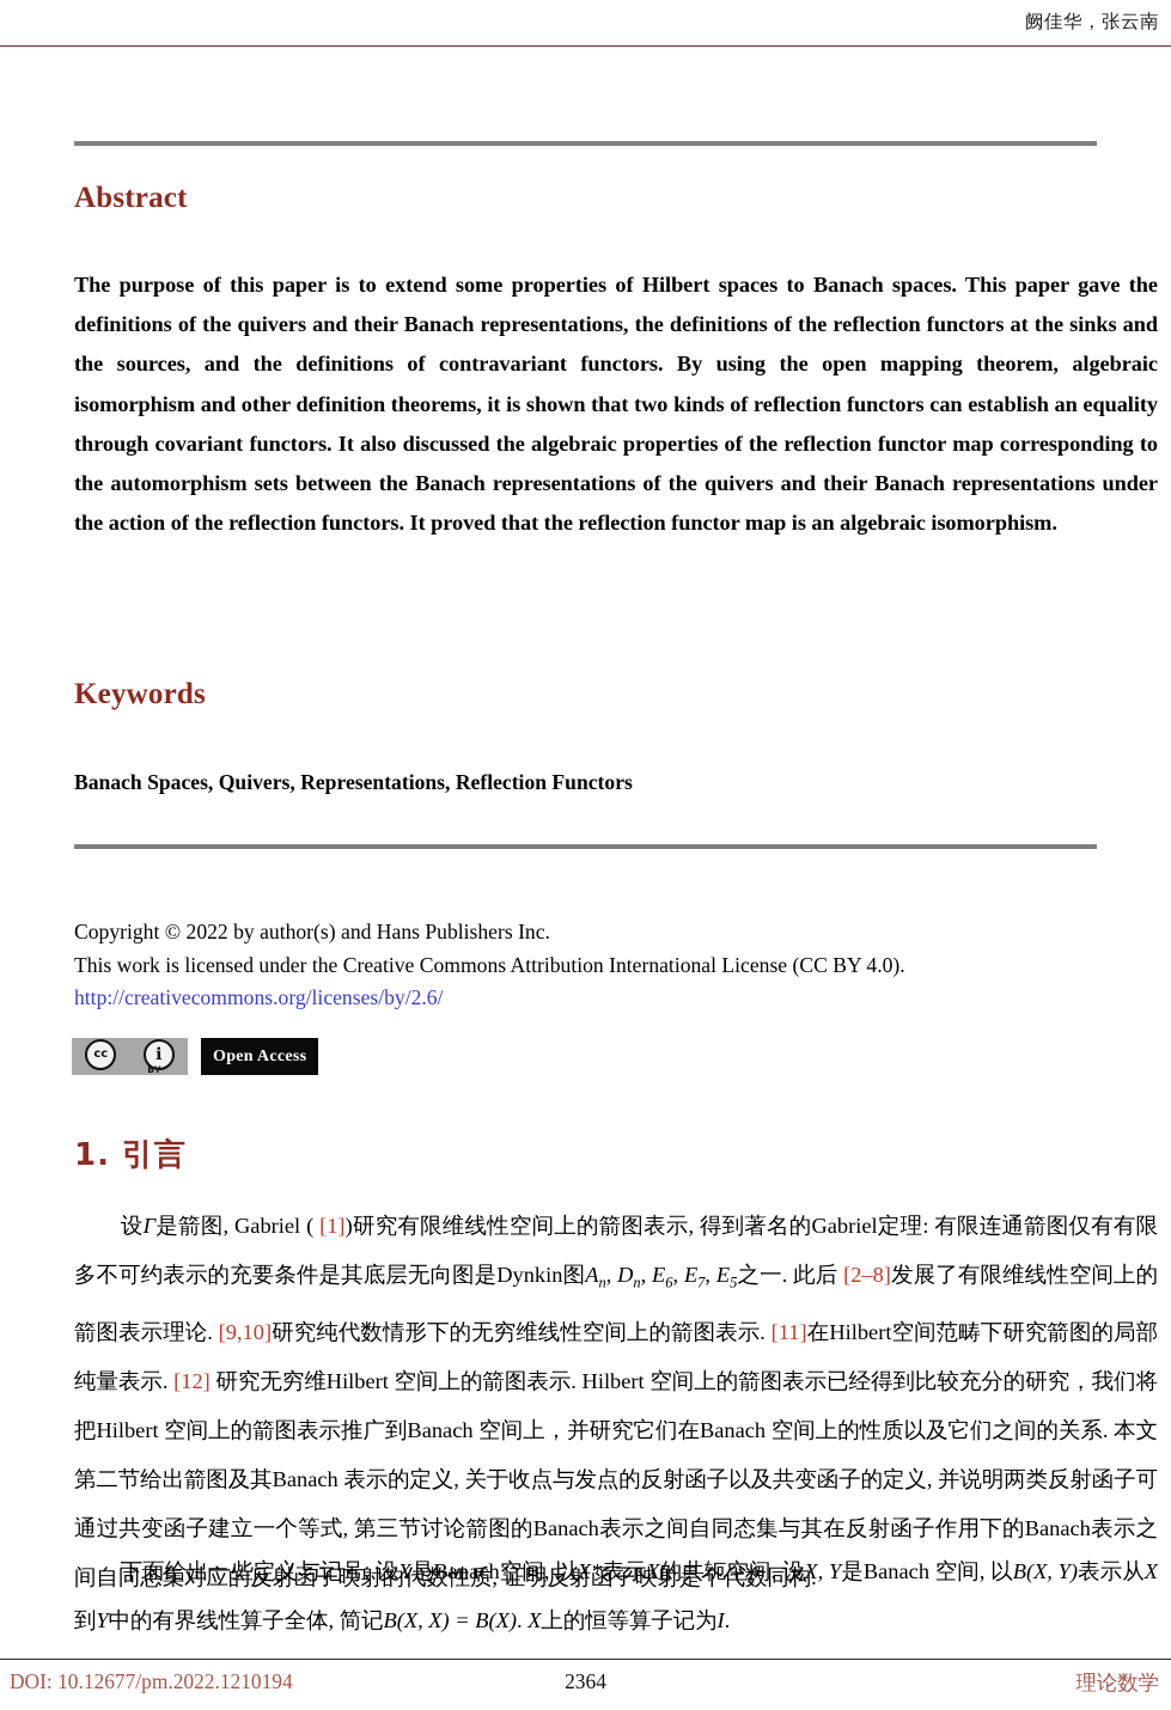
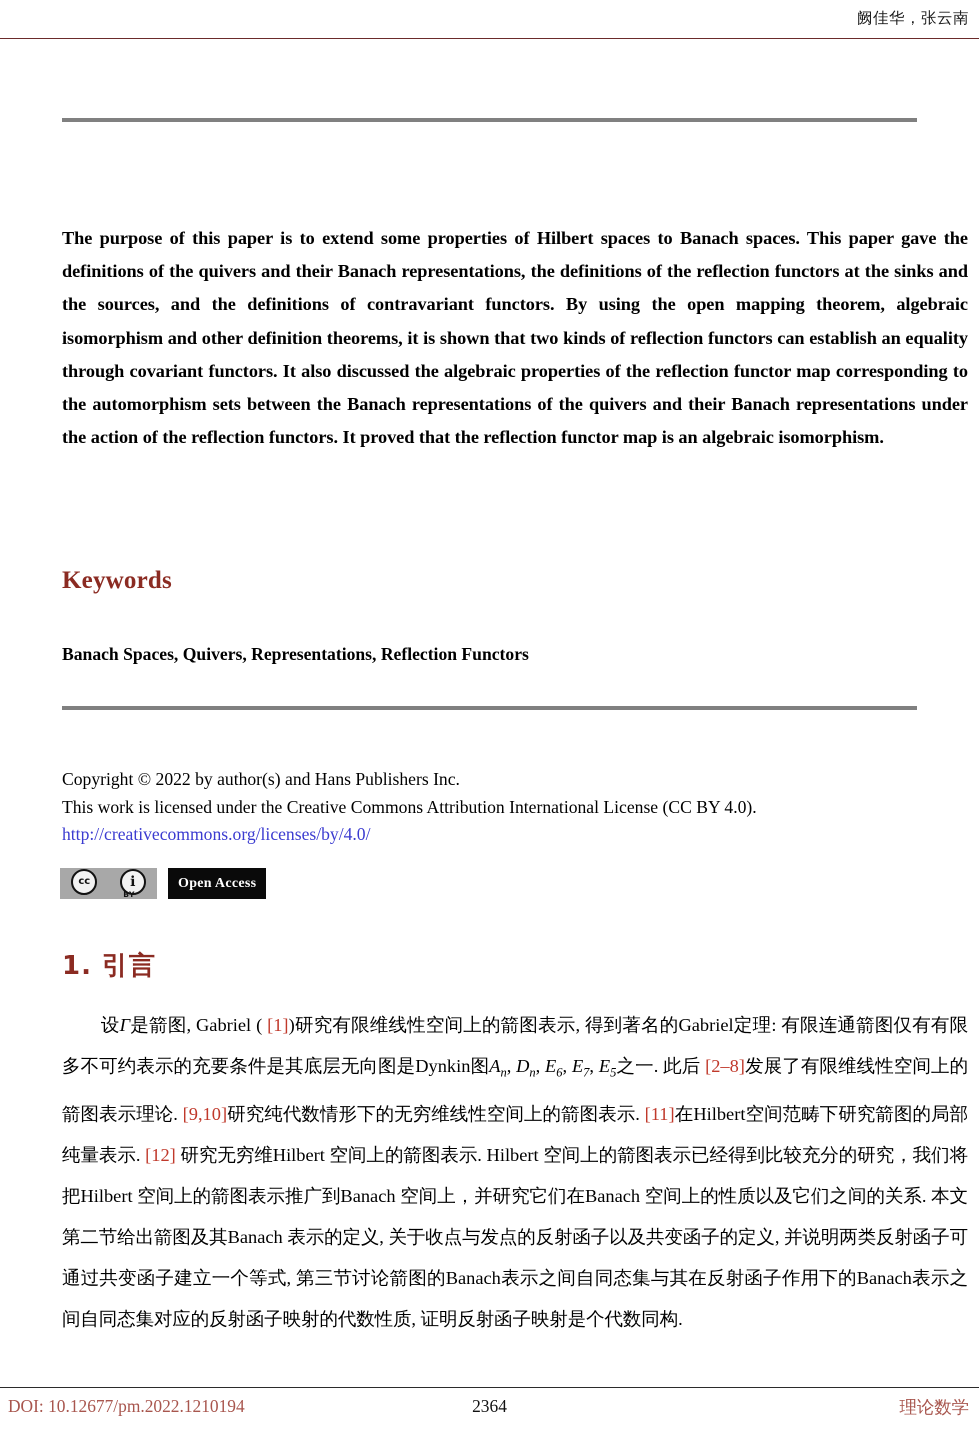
  阙佳华，张云南
- Abstract
  The purpose of this paper is to extend some properties of Hilbert spaces to Banach spaces. This paper gave the definitions of the quivers and their Banach representations, the definitions of the reflection functors at the sinks and the sources, and the definitions of contravariant functors. By using the open mapping theorem, algebraic isomorphism and other definition theorems, it is shown that two kinds of reflection functors can establish an equality through covariant functors. It also discussed the algebraic properties of the reflection functor map corresponding to the automorphism sets between the Banach representations of the quivers and their Banach representations under the action of the reflection functors. It proved that the reflection functor map is an algebraic isomorphism.
  Keywords
  Banach Spaces, Quivers, Representations, Reflection Functors
  Copyright © 2022 by author(s) and Hans Publishers Inc.
  This work is licensed under the Creative Commons Attribution International License (CC BY 4.0).
- http://creativecommons.org/licenses/by/2.6/
+ http://creativecommons.org/licenses/by/4.0/
  cc
  ℹ
  BY
  Open Access
  1. 引言
  设Γ是箭图, Gabriel ( [1])研究有限维线性空间上的箭图表示, 得到著名的Gabriel定理: 有限连通箭图仅有有限多不可约表示的充要条件是其底层无向图是Dynkin图An, Dn, E6, E7, E5之一. 此后 [2–8]发展了有限维线性空间上的箭图表示理论. [9,10]研究纯代数情形下的无穷维线性空间上的箭图表示. [11]在Hilbert空间范畴下研究箭图的局部纯量表示. [12] 研究无穷维Hilbert 空间上的箭图表示. Hilbert 空间上的箭图表示已经得到比较充分的研究，我们将把Hilbert 空间上的箭图表示推广到Banach 空间上，并研究它们在Banach 空间上的性质以及它们之间的关系. 本文第二节给出箭图及其Banach 表示的定义, 关于收点与发点的反射函子以及共变函子的定义, 并说明两类反射函子可通过共变函子建立一个等式, 第三节讨论箭图的Banach表示之间自同态集与其在反射函子作用下的Banach表示之间自同态集对应的反射函子映射的代数性质, 证明反射函子映射是个代数同构.
- 下面给出一些定义与记号. 设X是Banach空间, 以X*表示X的共轭空间. 设X, Y是Banach 空间, 以B(X, Y)表示从X到Y中的有界线性算子全体, 简记B(X, X) = B(X). X上的恒等算子记为I.
  DOI: 10.12677/pm.2022.1210194
  2364
  理论数学
